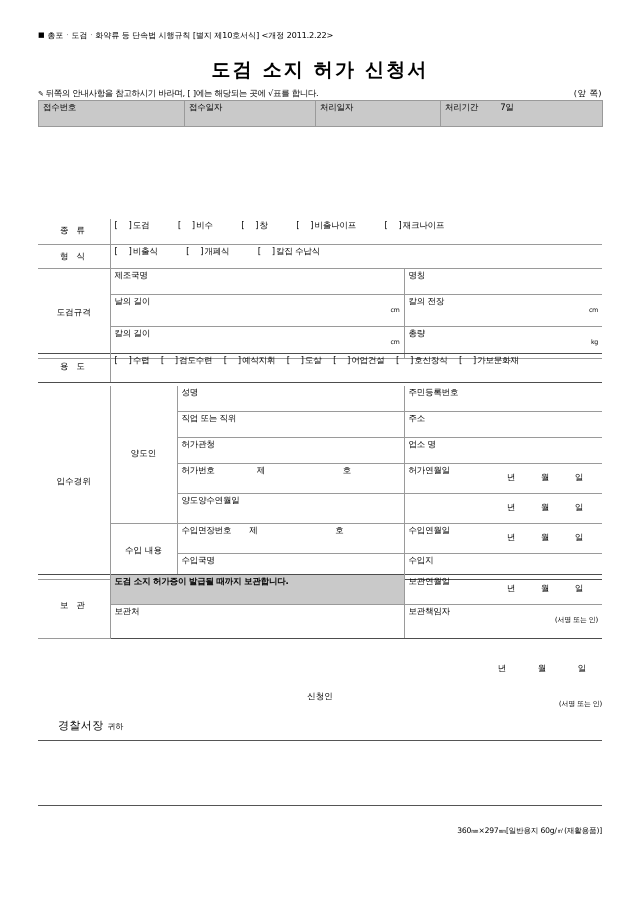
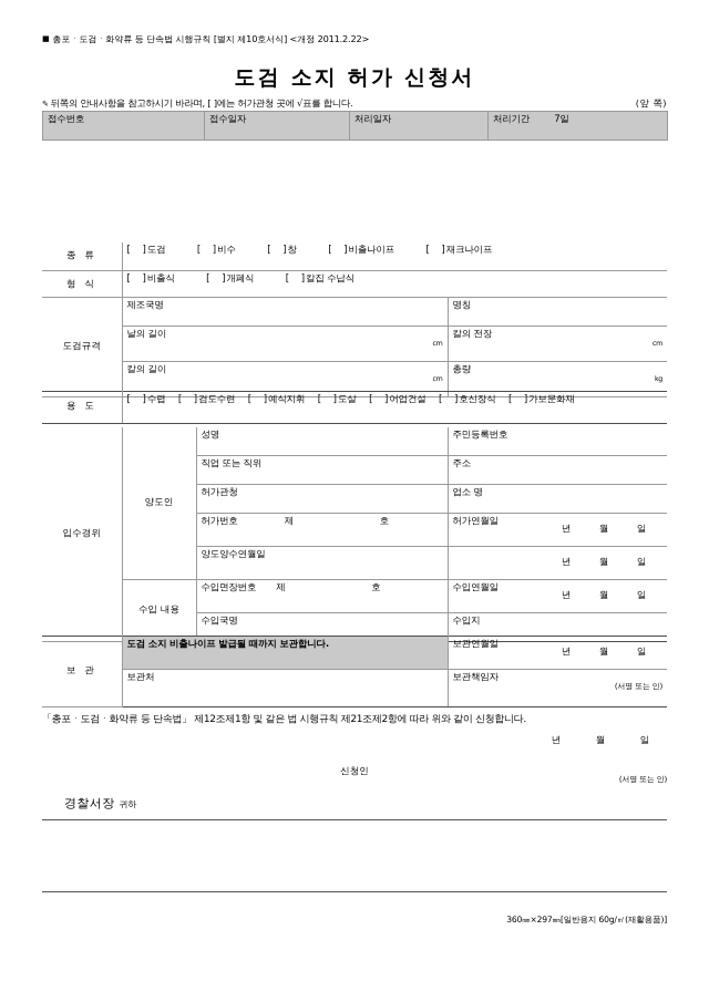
  ■ 총포ㆍ도검ㆍ화약류 등 단속법 시행규칙 [별지 제10호서식] <개정 2011.2.22>
  도검 소지 허가 신청서
- ✎ 뒤쪽의 안내사항을 참고하시기 바라며, [ ]에는 해당되는 곳에 √표를 합니다.
+ ✎ 뒤쪽의 안내사항을 참고하시기 바라며, [ ]에는 허가관청 곳에 √표를 합니다.
  (앞 쪽)
  접수번호	접수일자	처리일자	처리기간 7일
  종 류	[ ]도검 [ ]비수 [ ]창 [ ]비출나이프 [ ]재크나이프
  형 식	[ ]비출식 [ ]개폐식 [ ]칼집 수납식
  도검규격	제조국명	명칭
  용 도	[ ]수렵 [ ]검도수련 [ ]예식지휘 [ ]도살 [ ]어업건설 [ ]호신장식 [ ]가보문화재
  입수경위	양도인	성명	주민등록번호
  직업 또는 직위	주소
  허가관청	업소 명
  허가번호 제 호	허가연월일년 월 일
  양도양수연월일	년 월 일
  수입 내용	수입면장번호 제 호	수입연월일년 월 일
  수입국명	수입지
- 보 관	도검 소지 허가증이 발급될 때까지 보관합니다.	보관연월일년 월 일
+ 보 관	도검 소지 비출나이프 발급될 때까지 보관합니다.	보관연월일년 월 일
  보관처	보관책임자(서명 또는 인)
+ 「총포ㆍ도검ㆍ화약류 등 단속법」 제12조제1항 및 같은 법 시행규칙 제21조제2항에 따라 위와 같이 신청합니다.
  년 월 일
  신청인
  (서명 또는 인)
  경찰서장 귀하
  360㎜×297㎜[일반용지 60g/㎡(재활용품)]
